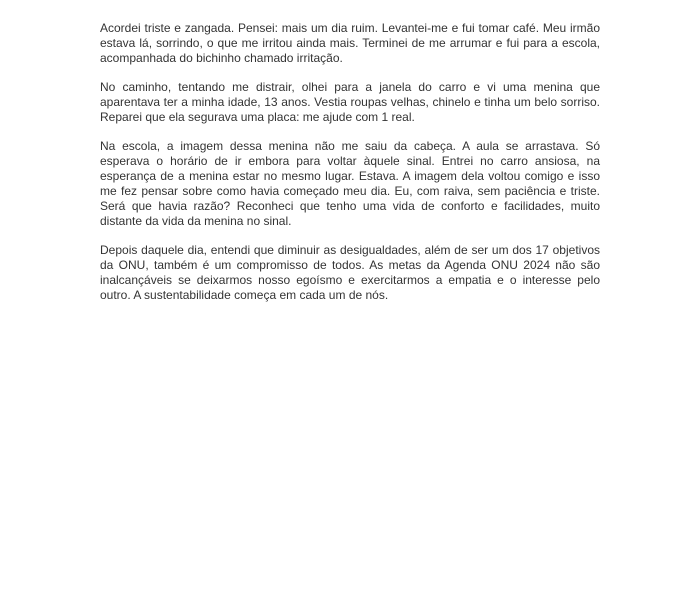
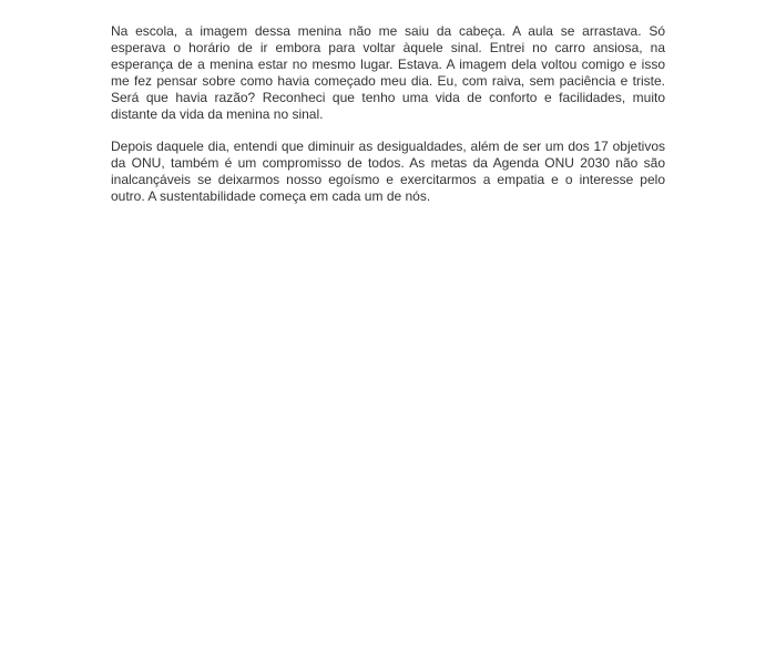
- Acordei triste e zangada. Pensei: mais um dia ruim. Levantei-me e fui tomar café. Meu irmão estava lá, sorrindo, o que me irritou ainda mais. Terminei de me arrumar e fui para a escola, acompanhada do bichinho chamado irritação.
- No caminho, tentando me distrair, olhei para a janela do carro e vi uma menina que aparentava ter a minha idade, 13 anos. Vestia roupas velhas, chinelo e tinha um belo sorriso. Reparei que ela segurava uma placa: me ajude com 1 real.
  Na escola, a imagem dessa menina não me saiu da cabeça. A aula se arrastava. Só esperava o horário de ir embora para voltar àquele sinal. Entrei no carro ansiosa, na esperança de a menina estar no mesmo lugar. Estava. A imagem dela voltou comigo e isso me fez pensar sobre como havia começado meu dia. Eu, com raiva, sem paciência e triste. Será que havia razão? Reconheci que tenho uma vida de conforto e facilidades, muito distante da vida da menina no sinal.
- Depois daquele dia, entendi que diminuir as desigualdades, além de ser um dos 17 objetivos da ONU, também é um compromisso de todos. As metas da Agenda ONU 2024 não são inalcançáveis se deixarmos nosso egoísmo e exercitarmos a empatia e o interesse pelo outro. A sustentabilidade começa em cada um de nós.
+ Depois daquele dia, entendi que diminuir as desigualdades, além de ser um dos 17 objetivos da ONU, também é um compromisso de todos. As metas da Agenda ONU 2030 não são inalcançáveis se deixarmos nosso egoísmo e exercitarmos a empatia e o interesse pelo outro. A sustentabilidade começa em cada um de nós.
